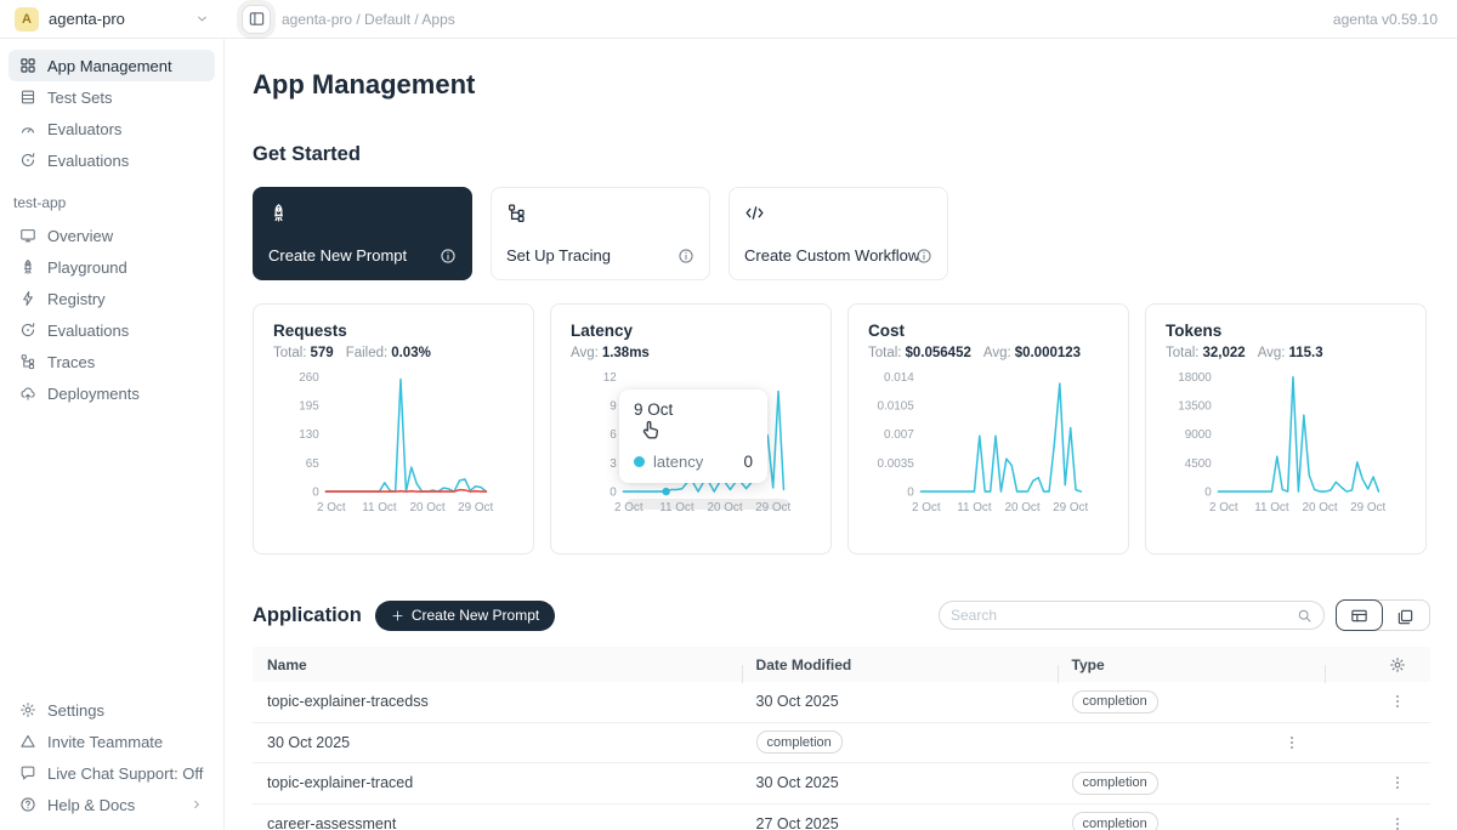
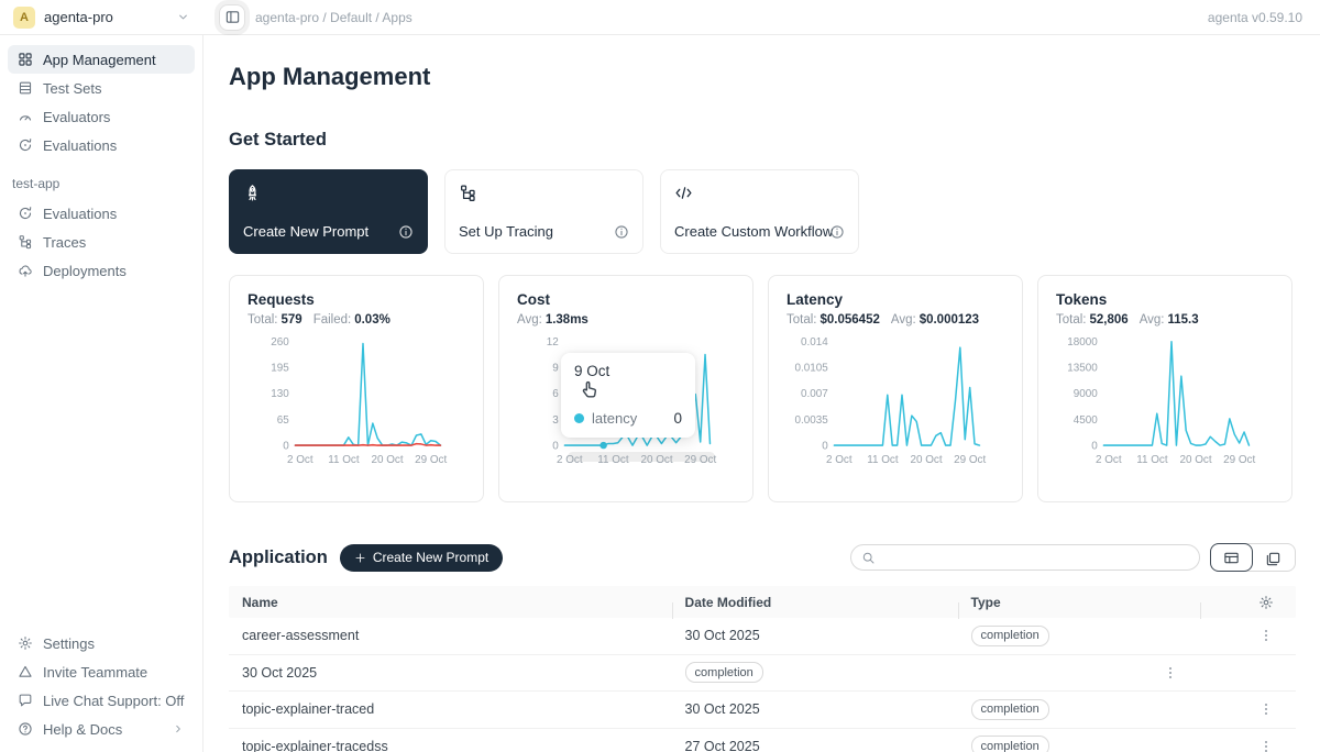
  A
  agenta-pro
  agenta-pro / Default / Apps
  agenta v0.59.10
  App Management
  Test Sets
  Evaluators
  Evaluations
  test-app
- Overview
- Playground
- Registry
  Evaluations
  Traces
  Deployments
  Settings
  Invite Teammate
  Live Chat Support: Off
  Help & Docs
  App Management
  Get Started
  Create New Prompt
  Set Up Tracing
  Create Custom Workflow
  Requests
  Total: 579 Failed: 0.03%
  0
  65
  130
  195
  260
  2 Oct
  11 Oct
  20 Oct
  29 Oct
- Latency
+ Cost
  Avg: 1.38ms
  0
  3
  6
  9
  12
  2 Oct
  11 Oct
  20 Oct
  29 Oct
  9 Oct
  latency
  0
- Cost
+ Latency
  Total: $0.056452 Avg: $0.000123
  0
  0.0035
  0.007
  0.0105
  0.014
  2 Oct
  11 Oct
  20 Oct
  29 Oct
  Tokens
- Total: 32,022 Avg: 115.3
+ Total: 52,806 Avg: 115.3
  0
  4500
  9000
  13500
  18000
  2 Oct
  11 Oct
  20 Oct
  29 Oct
  Application
  Create New Prompt
- Search
  Name
  Date Modified
  Type
- topic-explainer-tracedss
+ career-assessment
  30 Oct 2025
  completion
  30 Oct 2025
  completion
  topic-explainer-traced
  30 Oct 2025
  completion
- career-assessment
+ topic-explainer-tracedss
  27 Oct 2025
  completion
